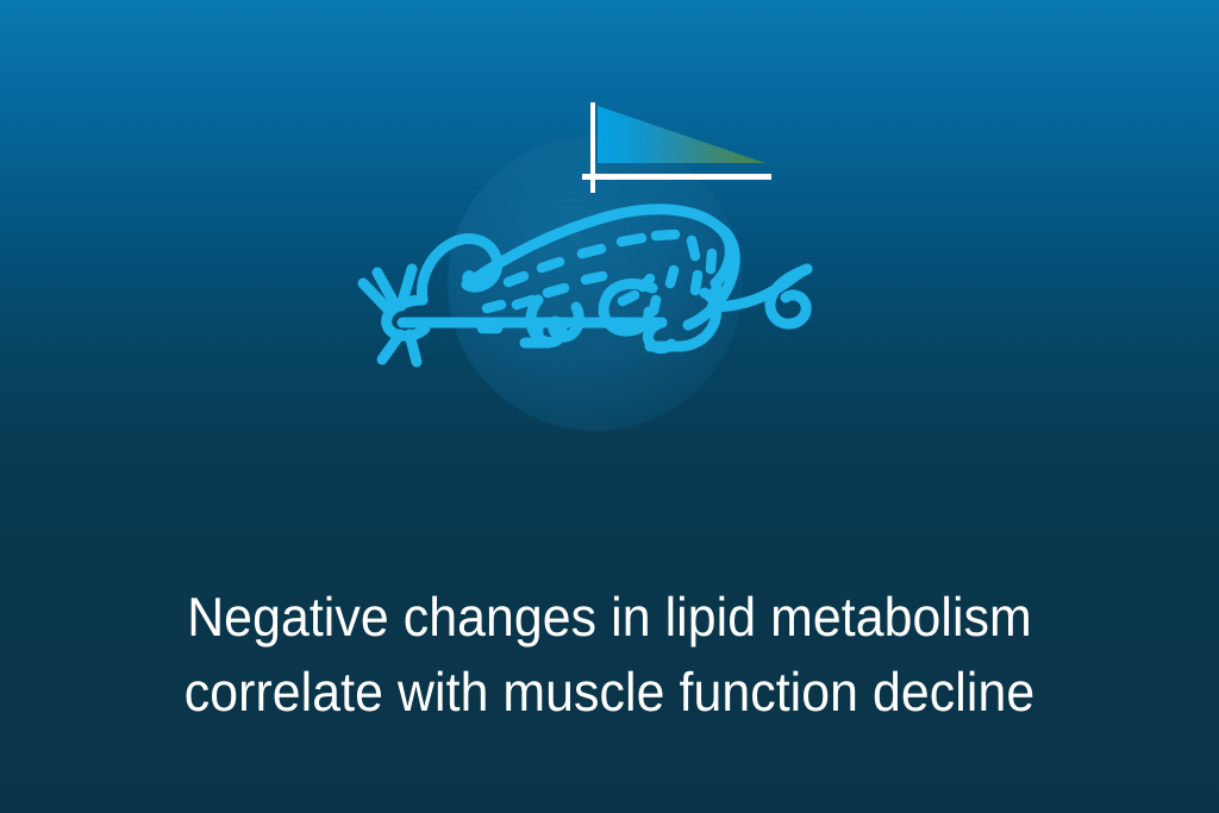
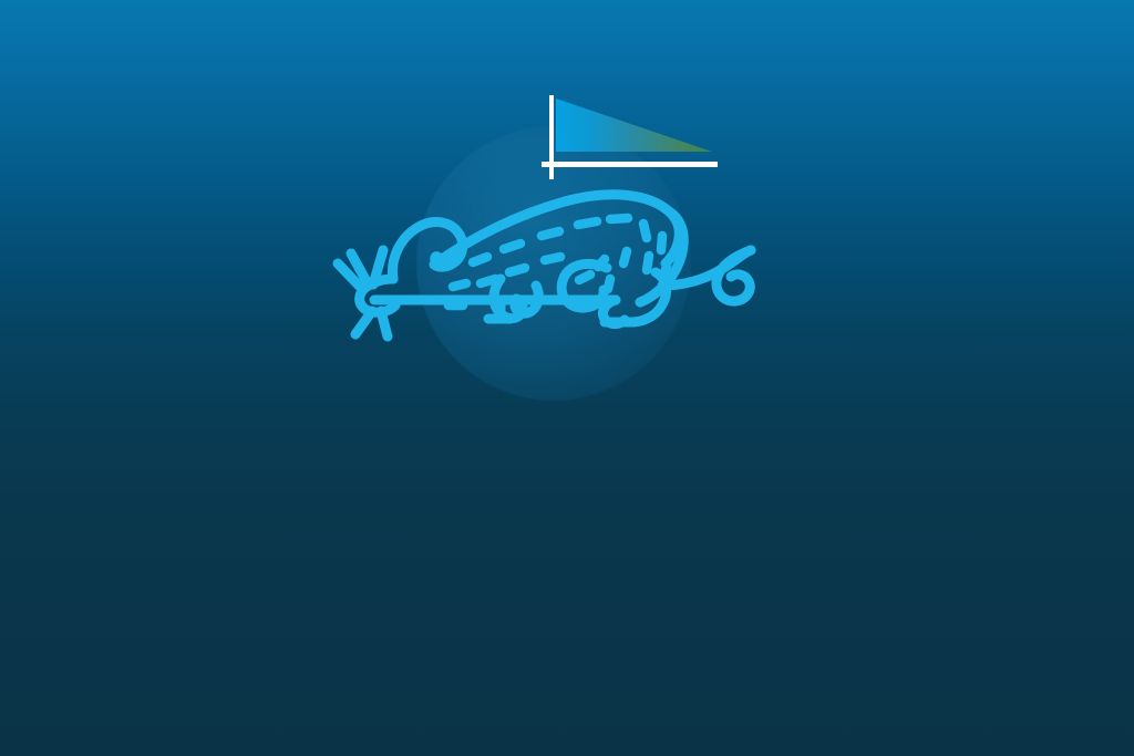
- Negative changes in lipid metabolism
- correlate with muscle function decline
